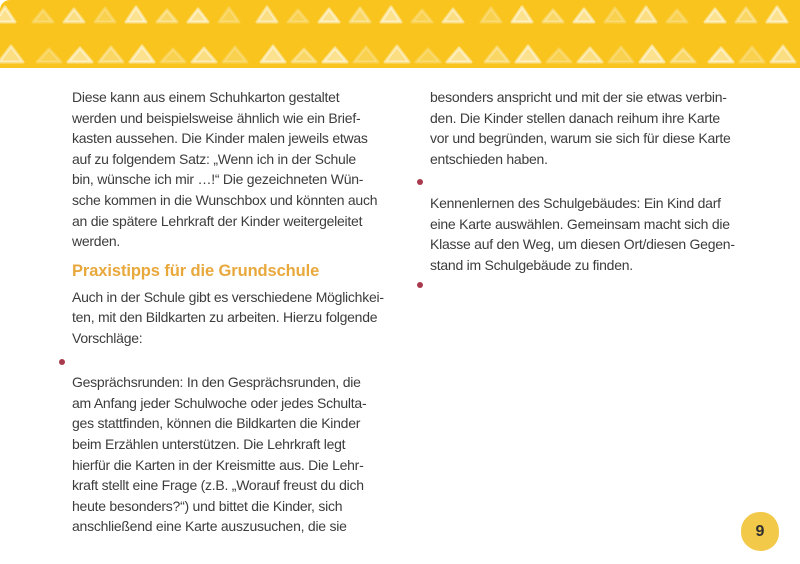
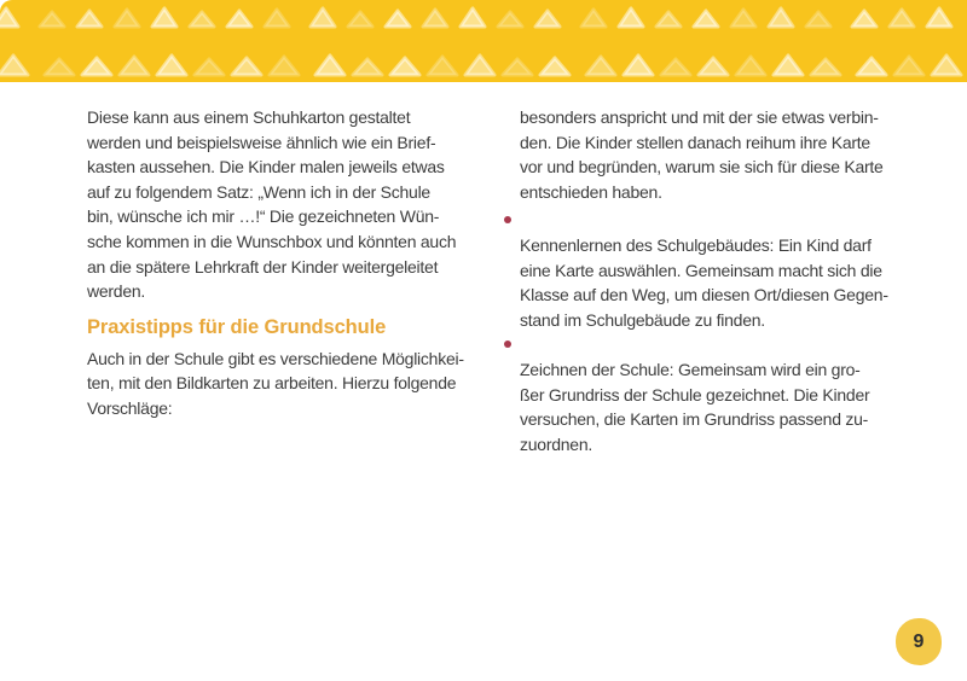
  Diese kann aus einem Schuhkarton gestaltet
  werden und beispielsweise ähnlich wie ein Brief-
  kasten aussehen. Die Kinder malen jeweils etwas
  auf zu folgendem Satz: „Wenn ich in der Schule
  bin, wünsche ich mir …!“ Die gezeichneten Wün-
  sche kommen in die Wunschbox und könnten auch
  an die spätere Lehrkraft der Kinder weitergeleitet
  werden.
  Praxistipps für die Grundschule
  Auch in der Schule gibt es verschiedene Möglichkei-
  ten, mit den Bildkarten zu arbeiten. Hierzu folgende
  Vorschläge:
- Gesprächsrunden: In den Gesprächsrunden, die
- am Anfang jeder Schulwoche oder jedes Schulta-
- ges stattfinden, können die Bildkarten die Kinder
- beim Erzählen unterstützen. Die Lehrkraft legt
- hierfür die Karten in der Kreismitte aus. Die Lehr-
- kraft stellt eine Frage (z.B. „Worauf freust du dich
- heute besonders?“) und bittet die Kinder, sich
- anschließend eine Karte auszusuchen, die sie
  besonders anspricht und mit der sie etwas verbin-
  den. Die Kinder stellen danach reihum ihre Karte
  vor und begründen, warum sie sich für diese Karte
  entschieden haben.
  Kennenlernen des Schulgebäudes: Ein Kind darf
  eine Karte auswählen. Gemeinsam macht sich die
  Klasse auf den Weg, um diesen Ort/diesen Gegen-
  stand im Schulgebäude zu finden.
+ Zeichnen der Schule: Gemeinsam wird ein gro-
+ ßer Grundriss der Schule gezeichnet. Die Kinder
+ versuchen, die Karten im Grundriss passend zu-
+ zuordnen.
  9
